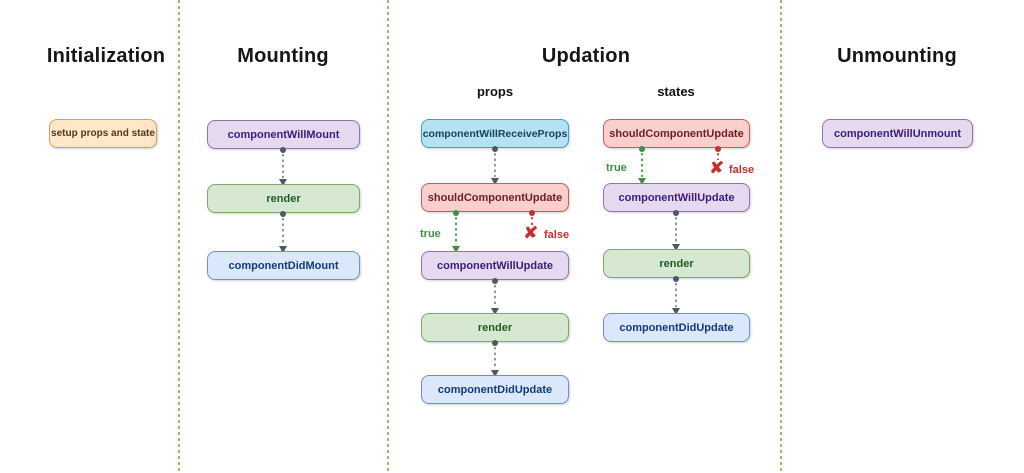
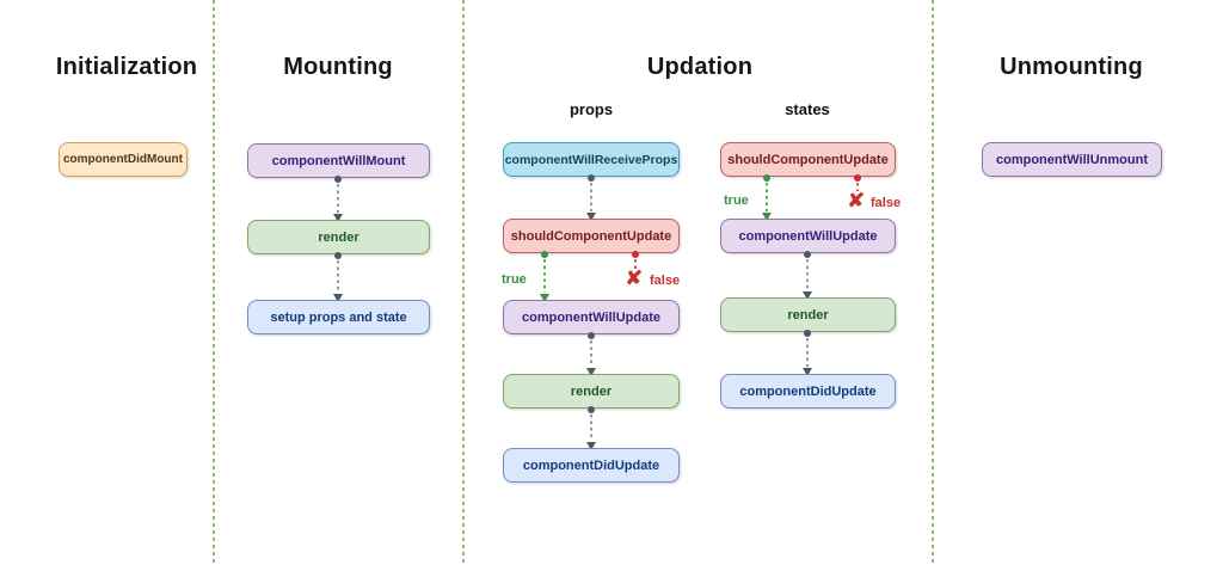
  Initialization
  Mounting
  Updation
  Unmounting
- setup props and state
+ componentDidMount
  componentWillMount
  render
- componentDidMount
+ setup props and state
  props
  states
  componentWillReceiveProps
  shouldComponentUpdate
  true
  ✘
  false
  componentWillUpdate
  render
  componentDidUpdate
  shouldComponentUpdate
  true
  ✘
  false
  componentWillUpdate
  render
  componentDidUpdate
  componentWillUnmount
